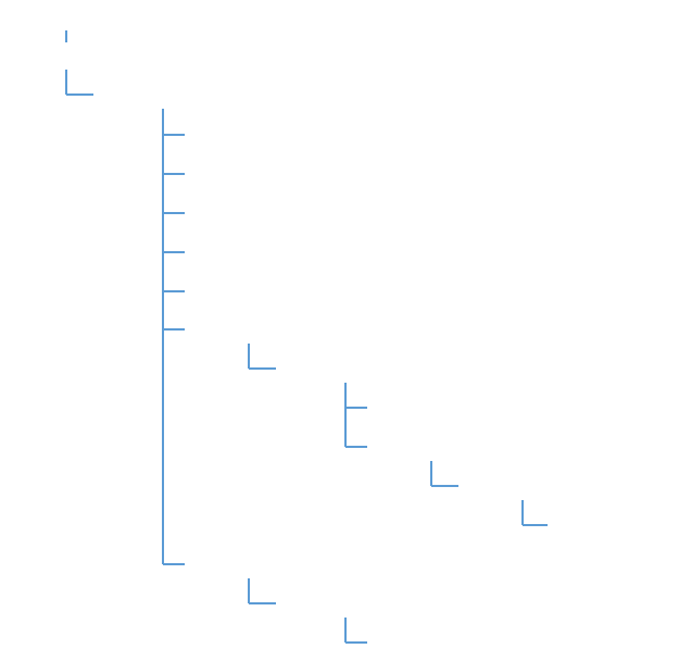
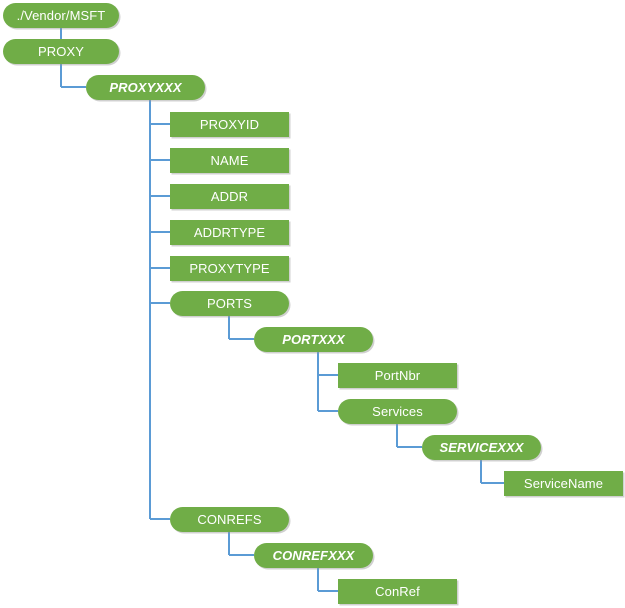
+ ./Vendor/MSFT
+ PROXY
+ PROXYXXX
+ PROXYID
+ NAME
+ ADDR
+ ADDRTYPE
+ PROXYTYPE
+ PORTS
+ PORTXXX
+ PortNbr
+ Services
+ SERVICEXXX
+ ServiceName
+ CONREFS
+ CONREFXXX
+ ConRef
